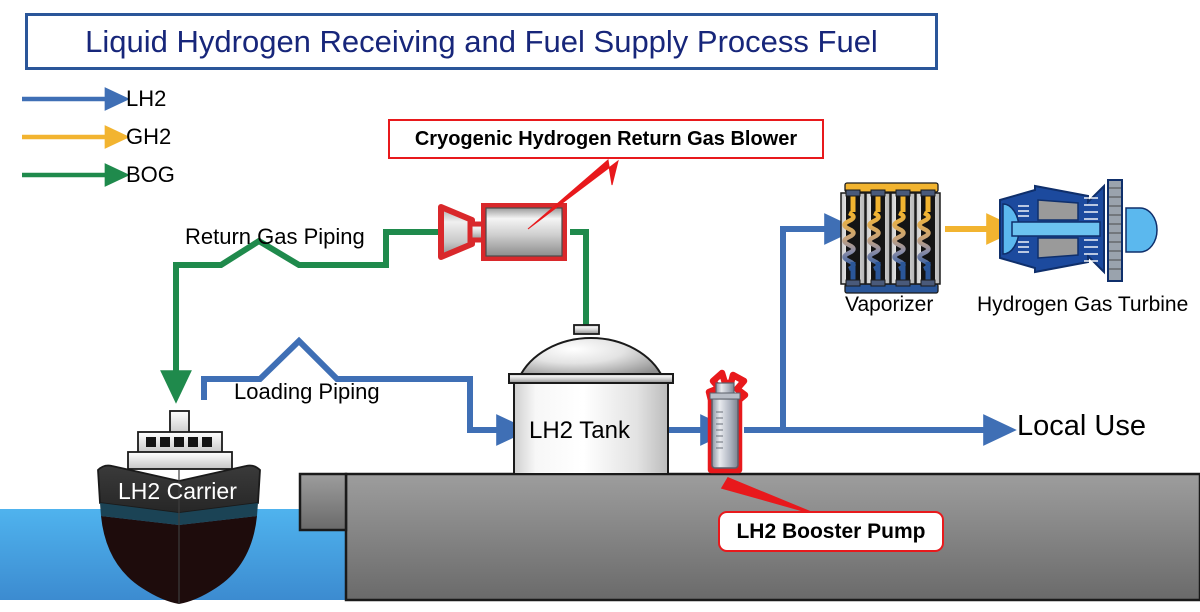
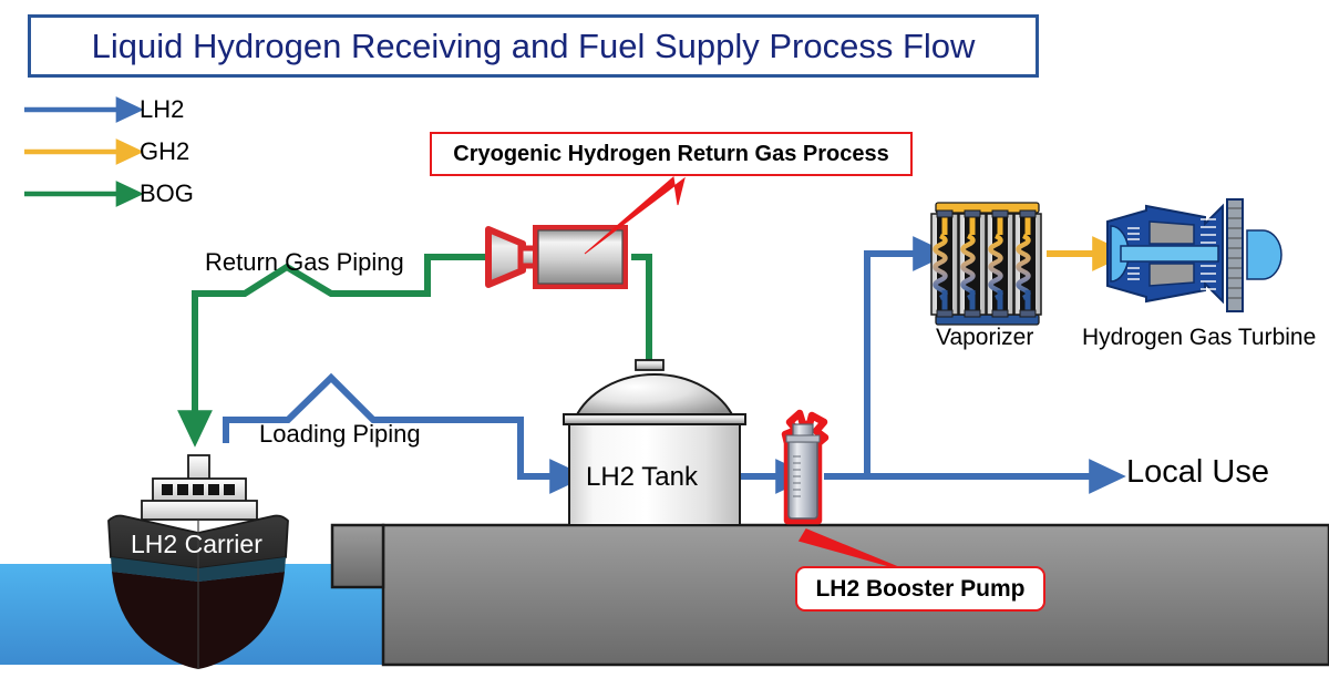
- Liquid Hydrogen Receiving and Fuel Supply Process Fuel
+ Liquid Hydrogen Receiving and Fuel Supply Process Flow
  LH2
  GH2
  BOG
- Cryogenic Hydrogen Return Gas Blower
+ Cryogenic Hydrogen Return Gas Process
  LH2 Booster Pump
  Return Gas Piping
  Loading Piping
  Vaporizer
  Hydrogen Gas Turbine
  Local Use
  LH2 Tank
  LH2 Carrier
